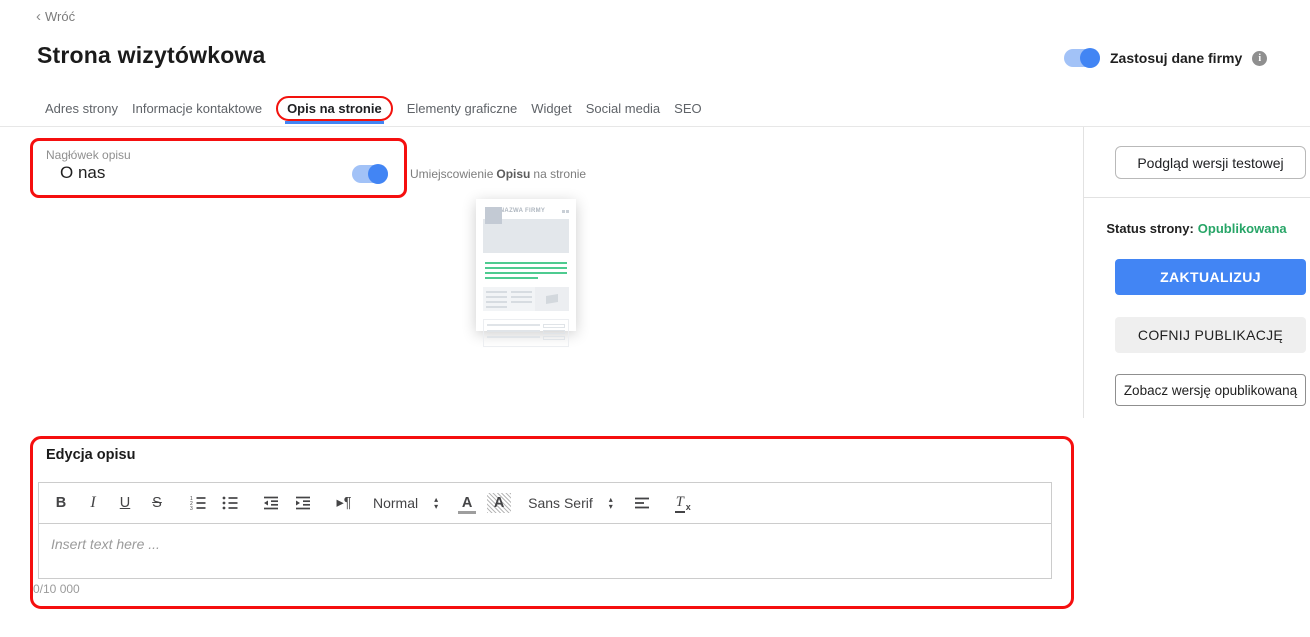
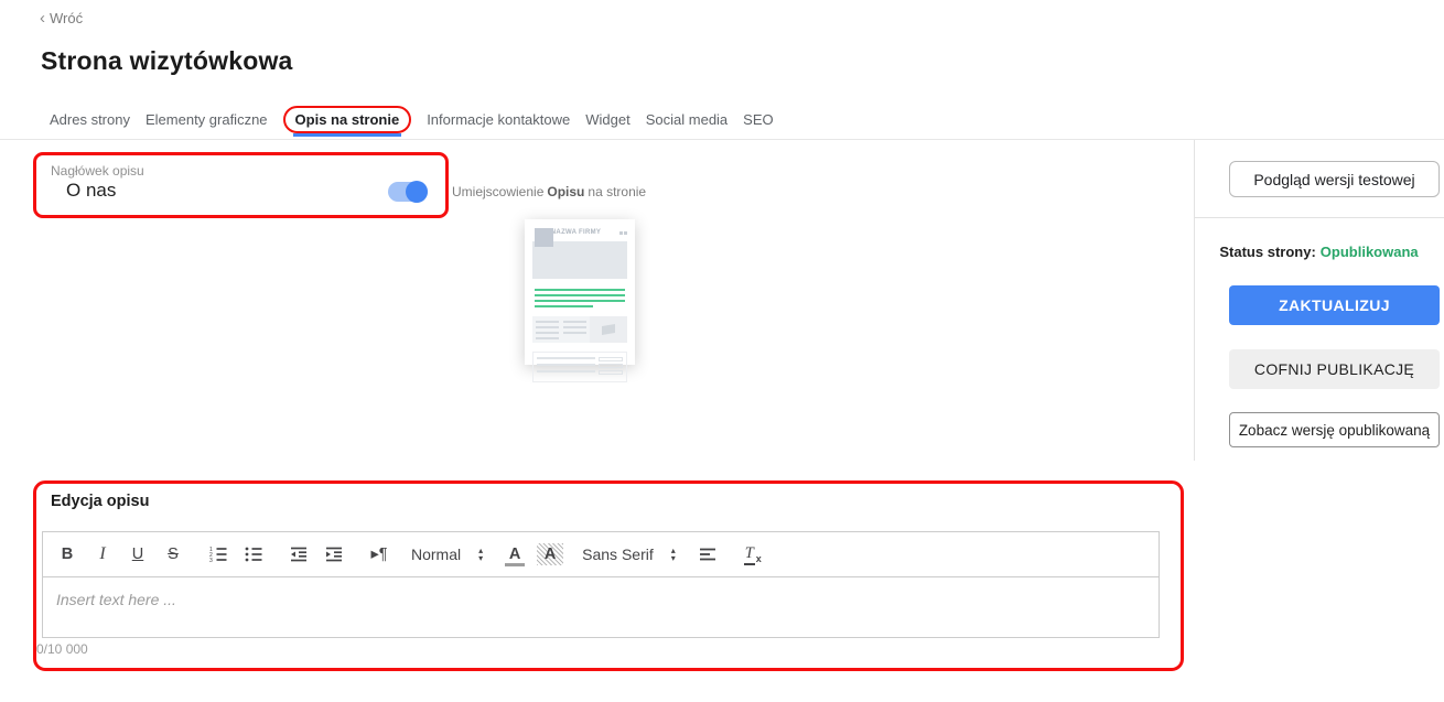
  ‹
  Wróć
  Strona wizytówkowa
- Zastosuj dane firmy
- i
  Adres strony
- Informacje kontaktowe
+ Elementy graficzne
  Opis na stronie
- Elementy graficzne
+ Informacje kontaktowe
  Widget
  Social media
  SEO
  Nagłówek opisu
  O nas
  Umiejscowienie Opisu na stronie
  Podgląd wersji testowej
  Status strony: Opublikowana
  ZAKTUALIZUJ
  COFNIJ PUBLIKACJĘ
  Zobacz wersję opublikowaną
  Edycja opisu
  B
  I
  U
  S
  ▸¶
  Normal
  ▴
  ▾
  A
  A
  Sans Serif
  ▴
  ▾
  T
  x
  Insert text here ...
  0/10 000
